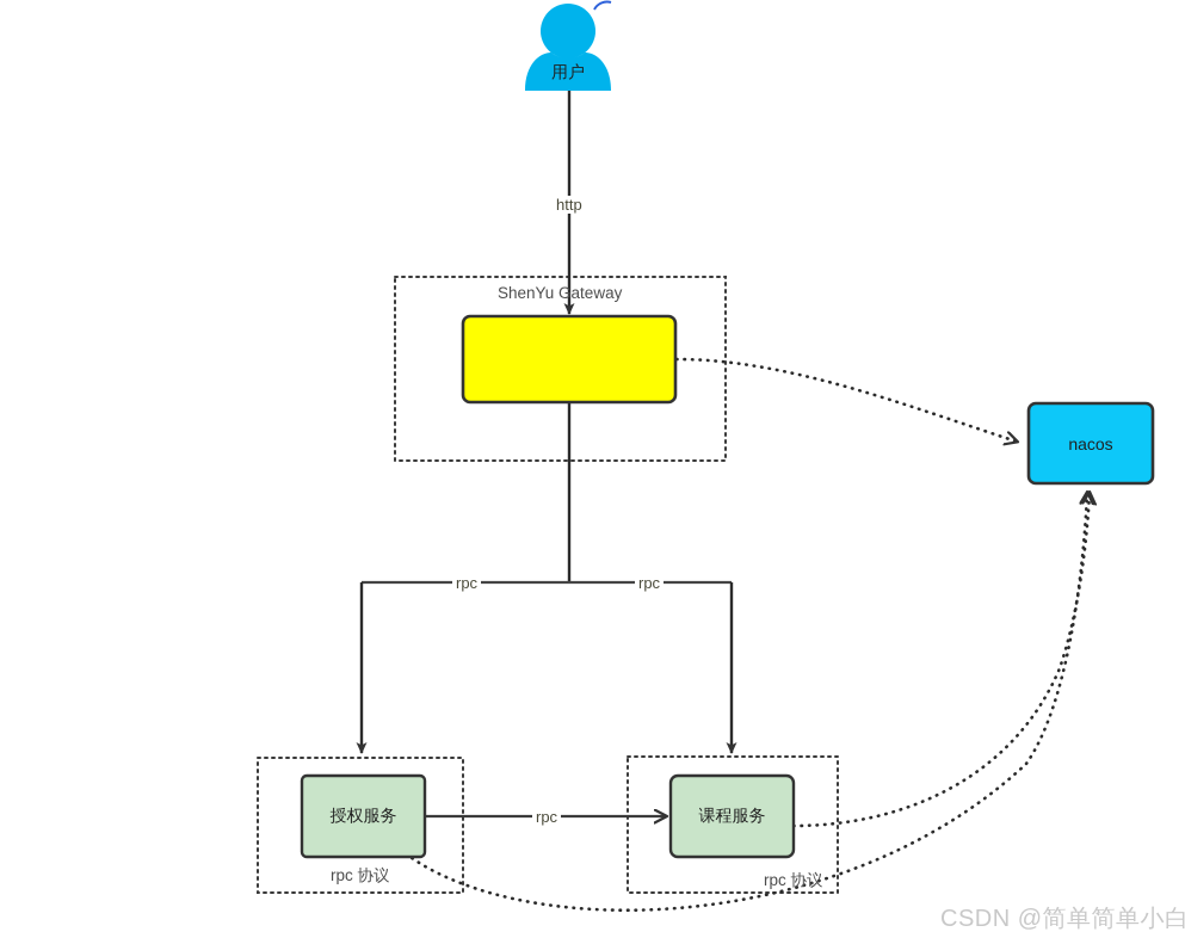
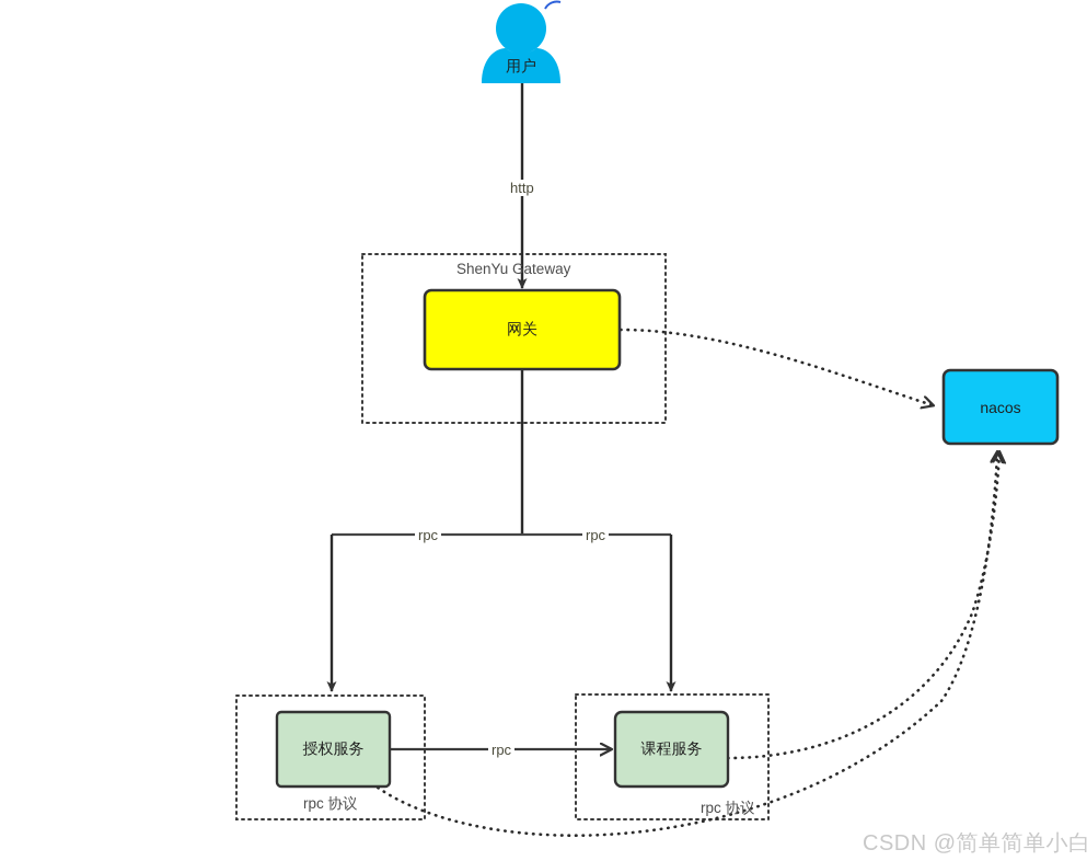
  用户
  http
  ShenYu Gateway
+ 网关
  nacos
  rpc
  rpc
  授权服务
  课程服务
  rpc
  rpc 协议
  rpc 协议
  CSDN @简单简单小白
